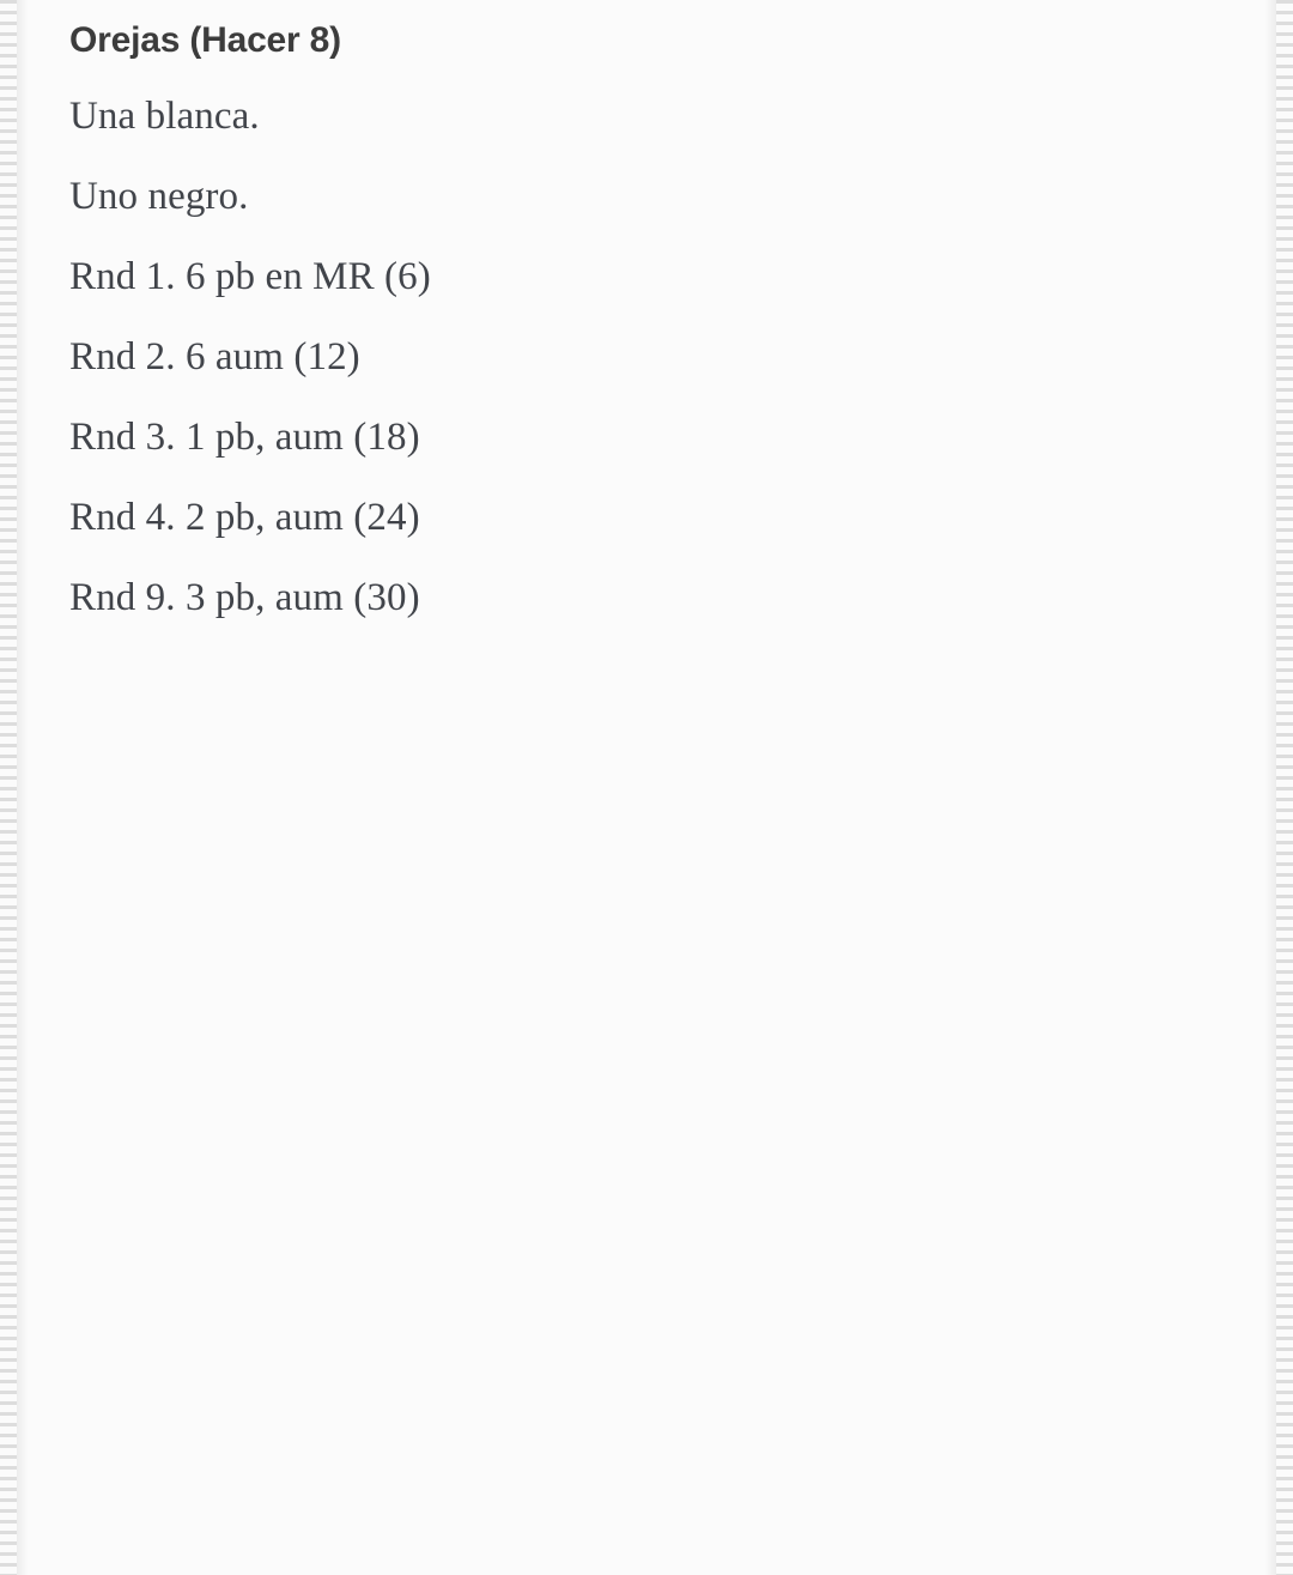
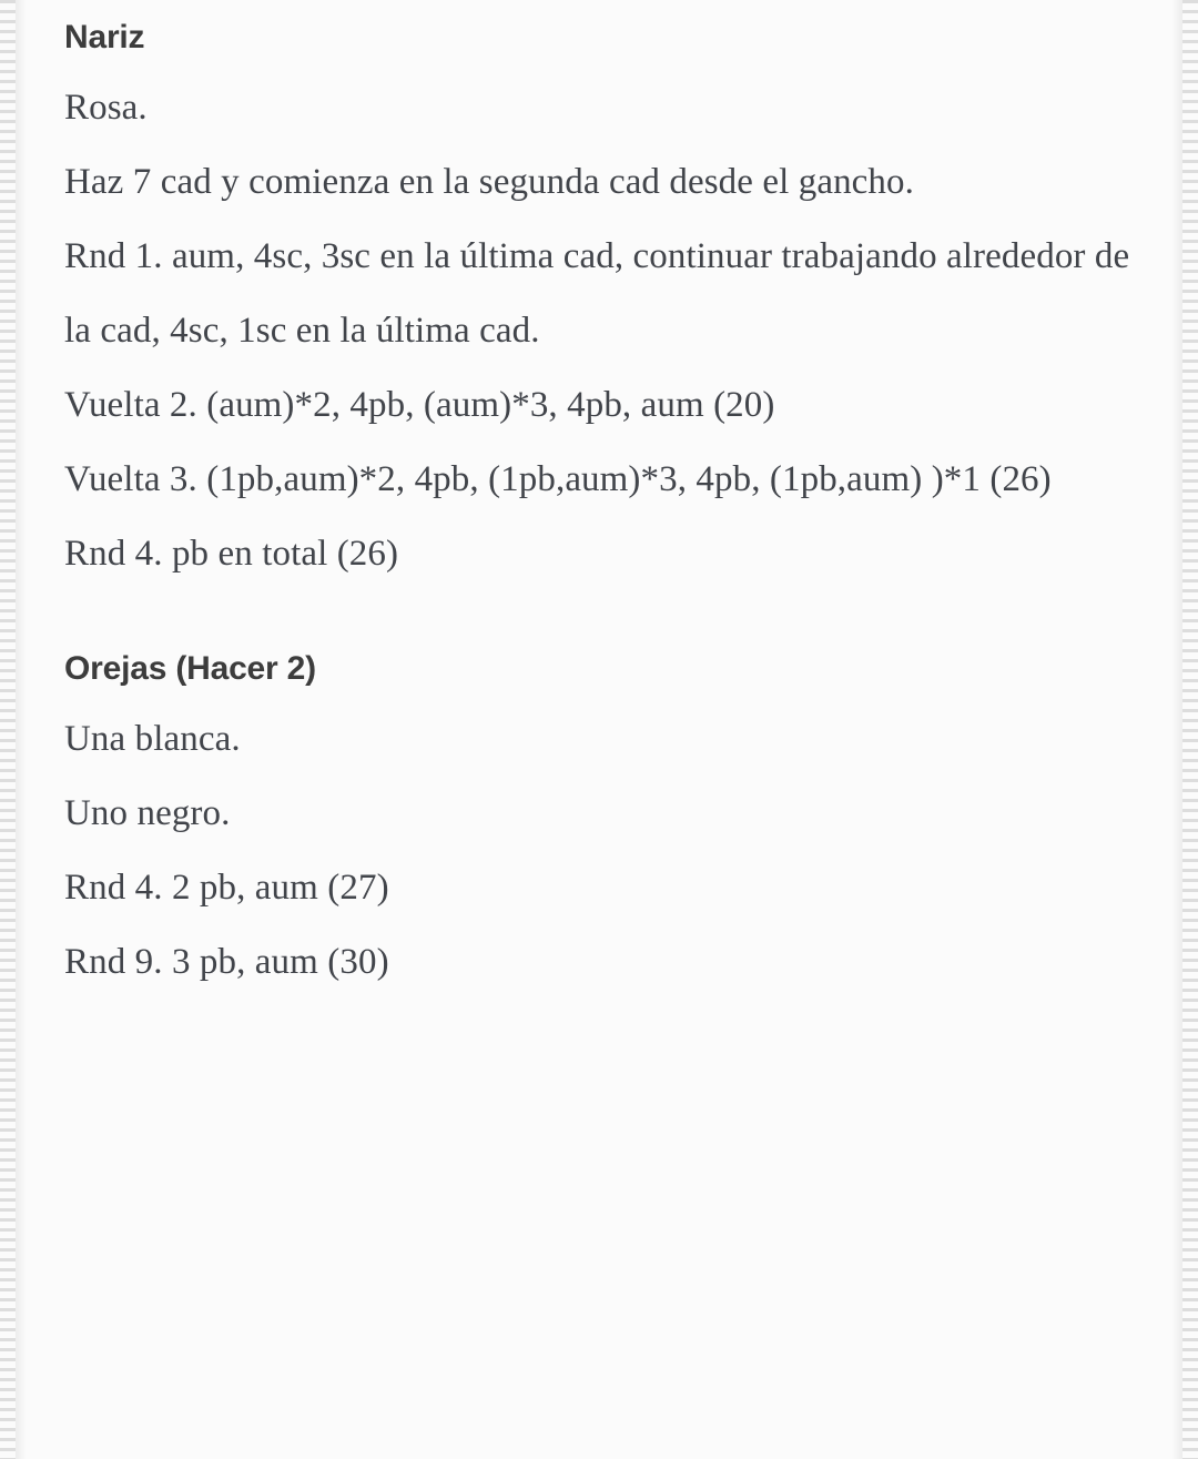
+ Nariz
+ Rosa.
+ Haz 7 cad y comienza en la segunda cad desde el gancho.
+ Rnd 1. aum, 4sc, 3sc en la última cad, continuar trabajando alrededor de la cad, 4sc, 1sc en la última cad.
+ Vuelta 2. (aum)*2, 4pb, (aum)*3, 4pb, aum (20)
+ Vuelta 3. (1pb,aum)*2, 4pb, (1pb,aum)*3, 4pb, (1pb,aum) )*1 (26)
+ Rnd 4. pb en total (26)
- Orejas (Hacer 8)
+ Orejas (Hacer 2)
  Una blanca.
  Uno negro.
- Rnd 1. 6 pb en MR (6)
- Rnd 2. 6 aum (12)
- Rnd 3. 1 pb, aum (18)
- Rnd 4. 2 pb, aum (24)
+ Rnd 4. 2 pb, aum (27)
  Rnd 9. 3 pb, aum (30)
